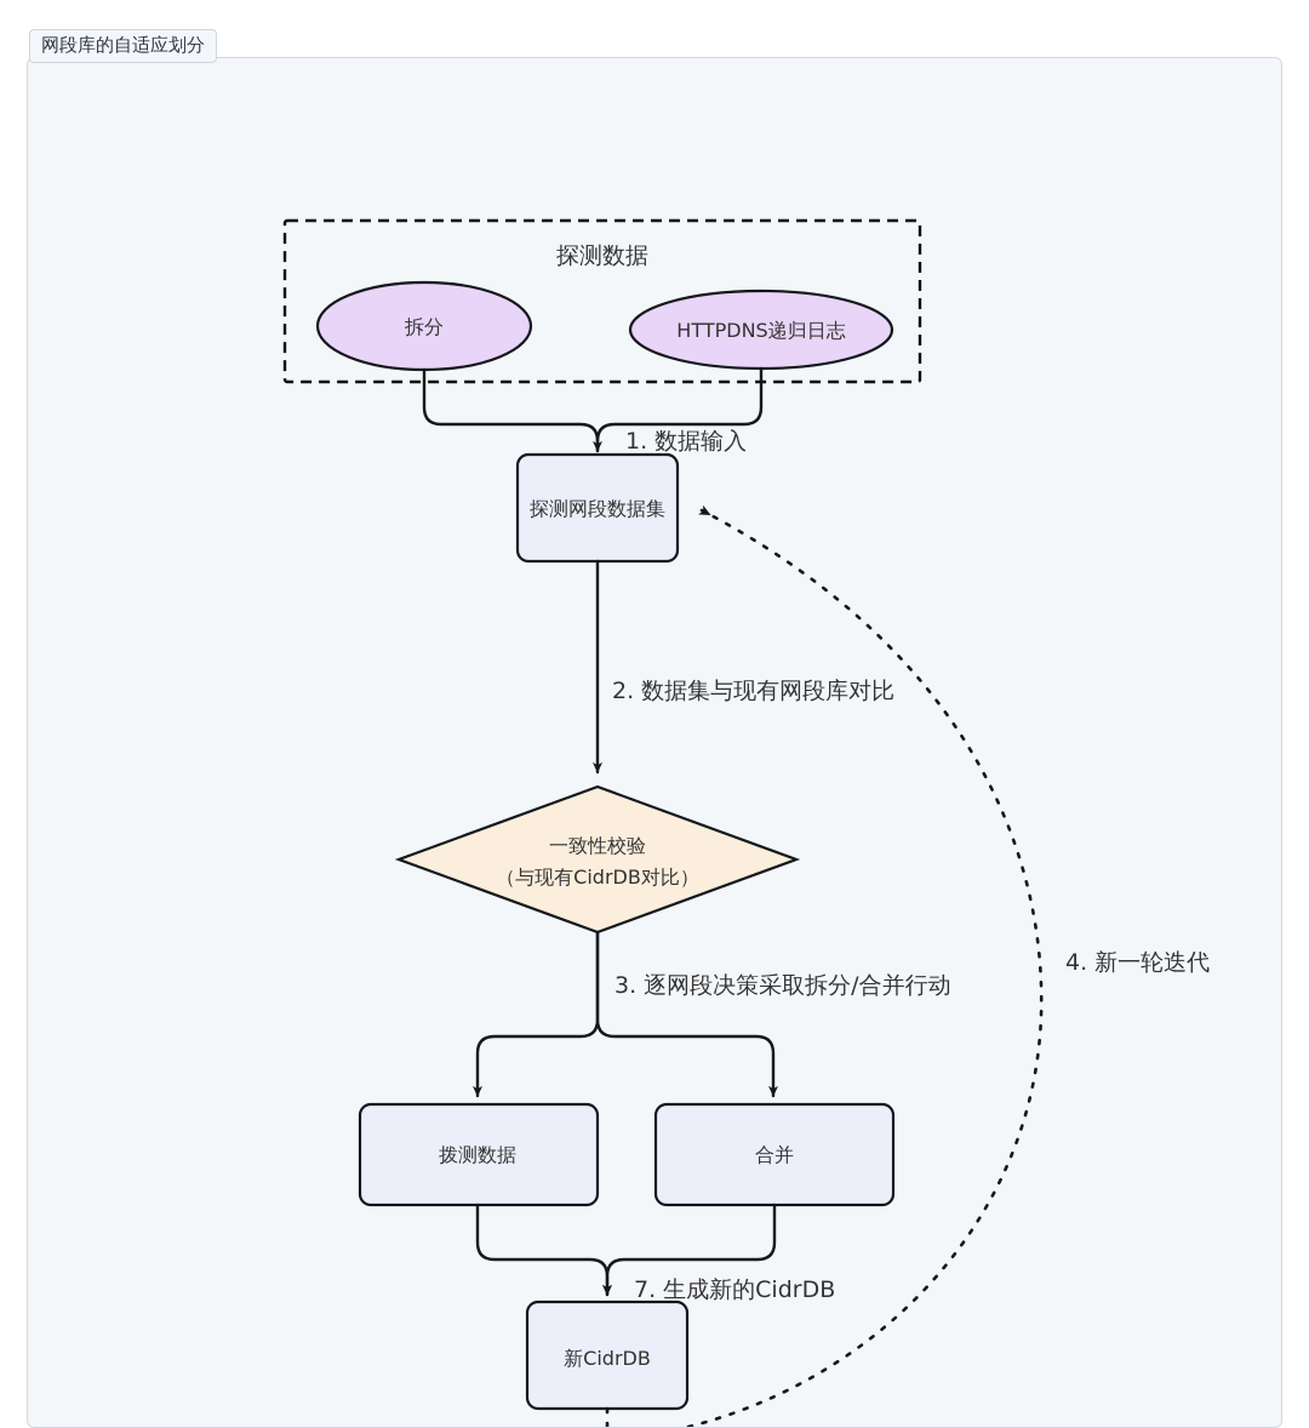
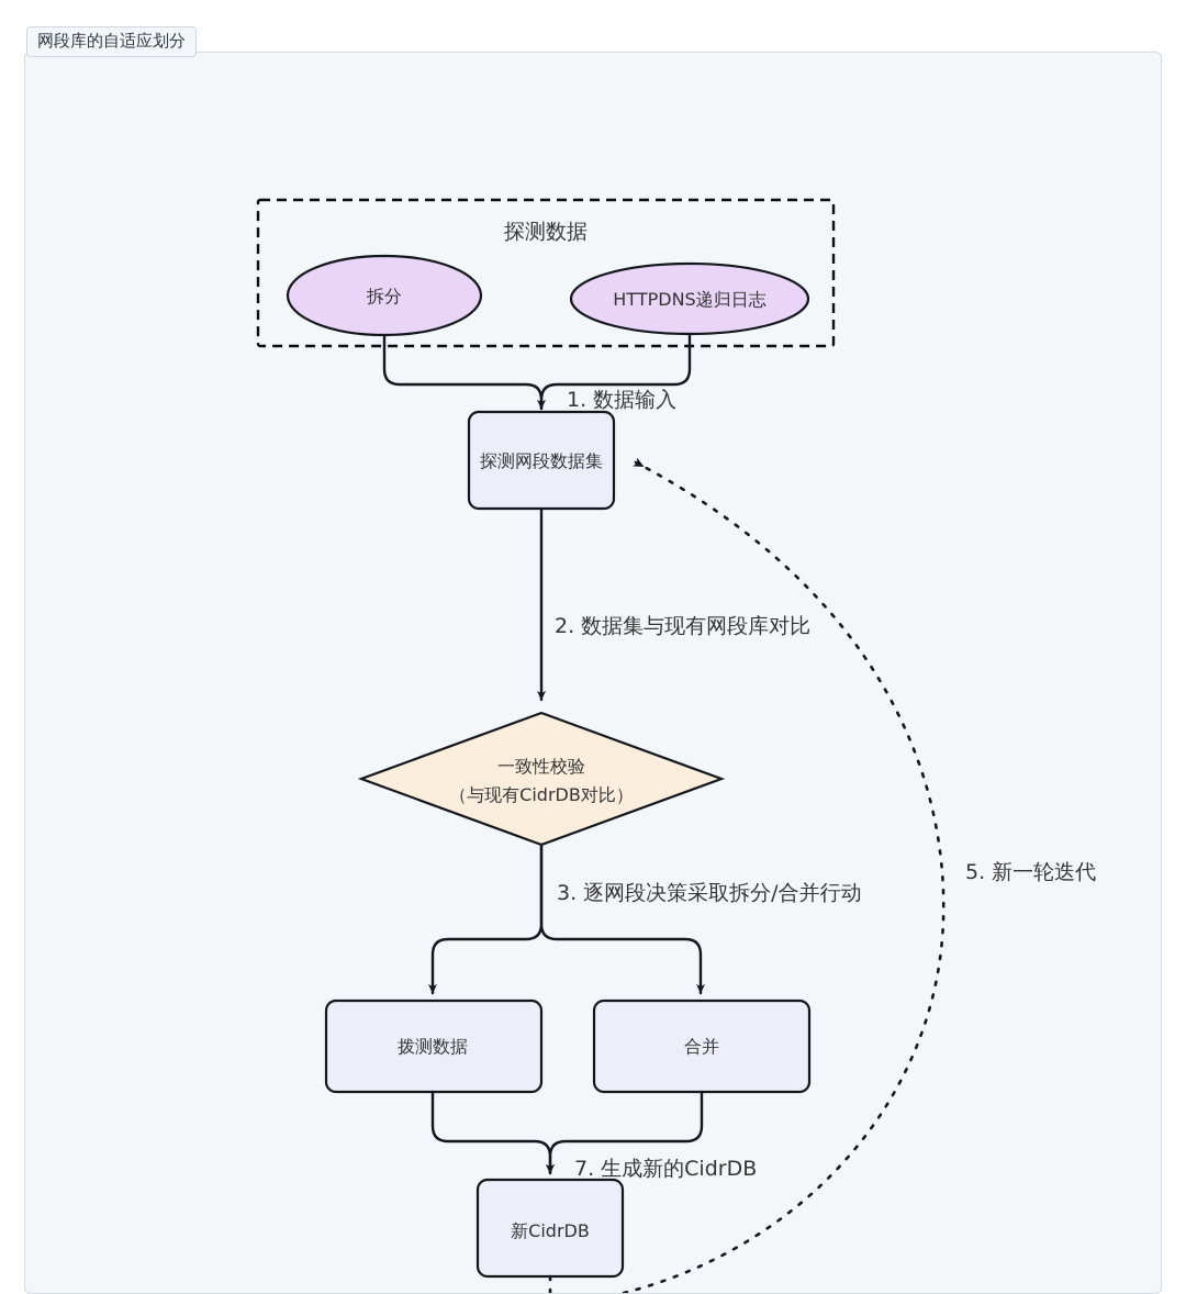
  网段库的自适应划分
  探测数据
  拆分
  HTTPDNS递归日志
  1. 数据输入
  探测网段数据集
  2. 数据集与现有网段库对比
  一致性校验
  （与现有CidrDB对比）
  3. 逐网段决策采取拆分/合并行动
  拨测数据
  合并
  7. 生成新的CidrDB
  新CidrDB
- 4. 新一轮迭代
+ 5. 新一轮迭代
